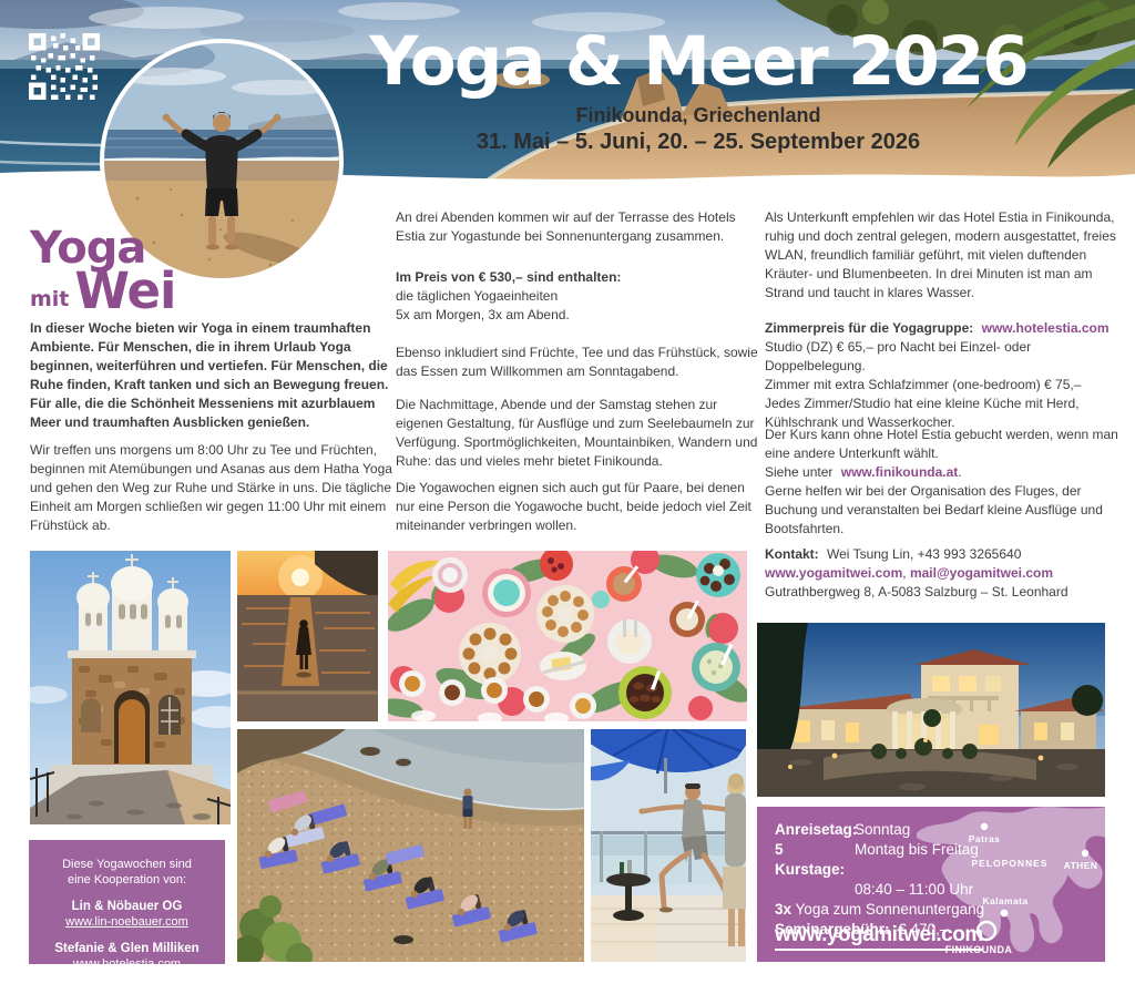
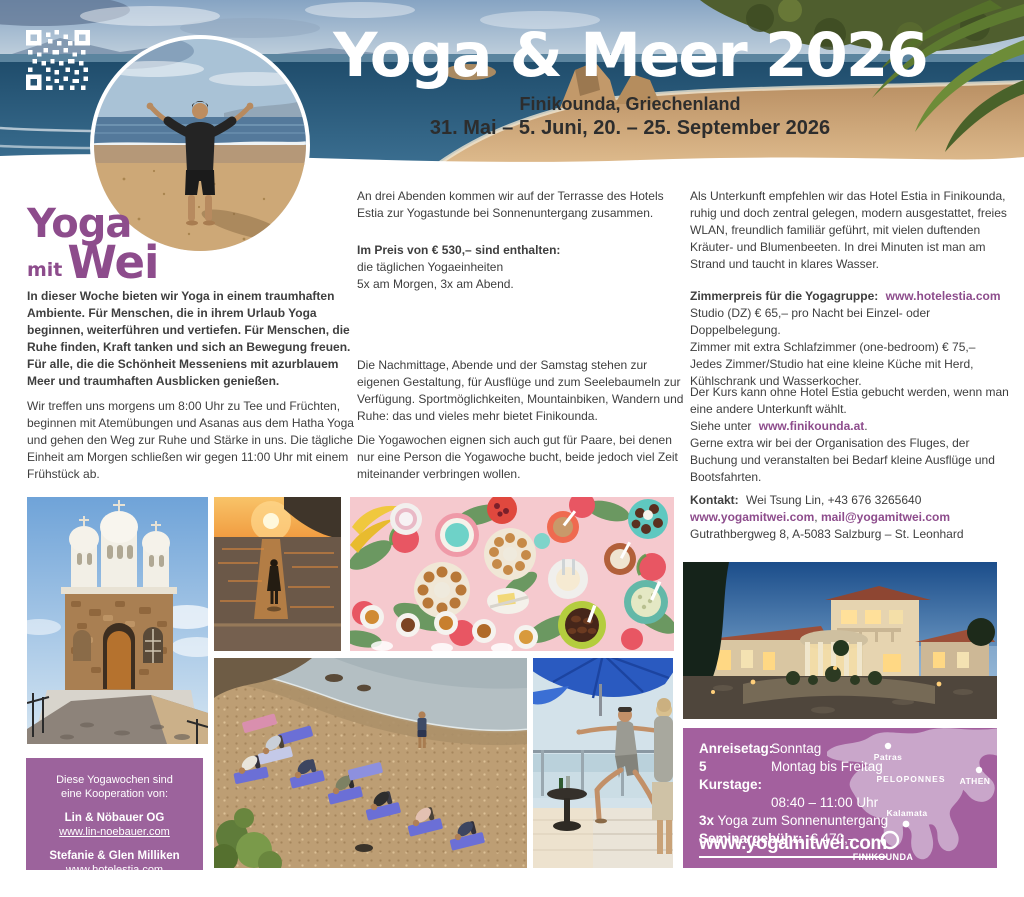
  Yoga & Meer 2026
  Finikounda, Griechenland
  31. Mai – 5. Juni, 20. – 25. September 2026
  Yoga
  mit
  Wei
  In dieser Woche bieten wir Yoga in einem traumhaften Ambiente. Für Menschen, die in ihrem Urlaub Yoga beginnen, weiterführen und vertiefen. Für Menschen, die Ruhe finden, Kraft tanken und sich an Bewegung freuen. Für alle, die die Schönheit Messeniens mit azurblauem Meer und traumhaften Ausblicken genießen.
  Wir treffen uns morgens um 8:00 Uhr zu Tee und Früchten, beginnen mit Atemübungen und Asanas aus dem Hatha Yoga und gehen den Weg zur Ruhe und Stärke in uns. Die tägliche Einheit am Morgen schließen wir gegen 11:00 Uhr mit einem Frühstück ab.
  An drei Abenden kommen wir auf der Terrasse des Hotels Estia zur Yogastunde bei Sonnenuntergang zusammen.
  Im Preis von € 530,– sind enthalten:
  die täglichen Yogaeinheiten
  5x am Morgen, 3x am Abend.
- Ebenso inkludiert sind Früchte, Tee und das Frühstück, sowie das Essen zum Willkommen am Sonntagabend.
  Die Nachmittage, Abende und der Samstag stehen zur eigenen Gestaltung, für Ausflüge und zum Seelebaumeln zur Verfügung. Sportmöglichkeiten, Mountainbiken, Wandern und Ruhe: das und vieles mehr bietet Finikounda.
  Die Yogawochen eignen sich auch gut für Paare, bei denen nur eine Person die Yogawoche bucht, beide jedoch viel Zeit miteinander verbringen wollen.
  Als Unterkunft empfehlen wir das Hotel Estia in Finikounda, ruhig und doch zentral gelegen, modern ausgestattet, freies WLAN, freundlich familiär geführt, mit vielen duftenden Kräuter- und Blumenbeeten. In drei Minuten ist man am Strand und taucht in klares Wasser.
  Zimmerpreis für die Yogagruppe: www.hotelestia.com
  Studio (DZ) € 65,– pro Nacht bei Einzel- oder Doppelbelegung.
  Zimmer mit extra Schlafzimmer (one-bedroom) € 75,–
  Jedes Zimmer/Studio hat eine kleine Küche mit Herd, Kühlschrank und Wasserkocher.
  Der Kurs kann ohne Hotel Estia gebucht werden, wenn man eine andere Unterkunft wählt.
  Siehe unter www.finikounda.at.
- Gerne helfen wir bei der Organisation des Fluges, der Buchung und veranstalten bei Bedarf kleine Ausflüge und Bootsfahrten.
+ Gerne extra wir bei der Organisation des Fluges, der Buchung und veranstalten bei Bedarf kleine Ausflüge und Bootsfahrten.
- Kontakt: Wei Tsung Lin, +43 993 3265640
+ Kontakt: Wei Tsung Lin, +43 676 3265640
  www.yogamitwei.com, mail@yogamitwei.com
  Gutrathbergweg 8, A-5083 Salzburg – St. Leonhard
  Diese Yogawochen sind
  eine Kooperation von:
  Lin & Nöbauer OG
  www.lin-noebauer.com
  Stefanie & Glen Milliken
  www.hotelestia.com
  Patras
  PELOPONNES
  ATHEN
  Kalamata
  FINIKOUNDA
  Anreisetag
  Sonntag
  5 Kurstage:
  Montag bis Freitag
  08:40 – 11:00 Uhr
  3x Yoga zum Sonnenuntergang
  Seminargebühr: € 470,–
  www.yogamitwei.com
